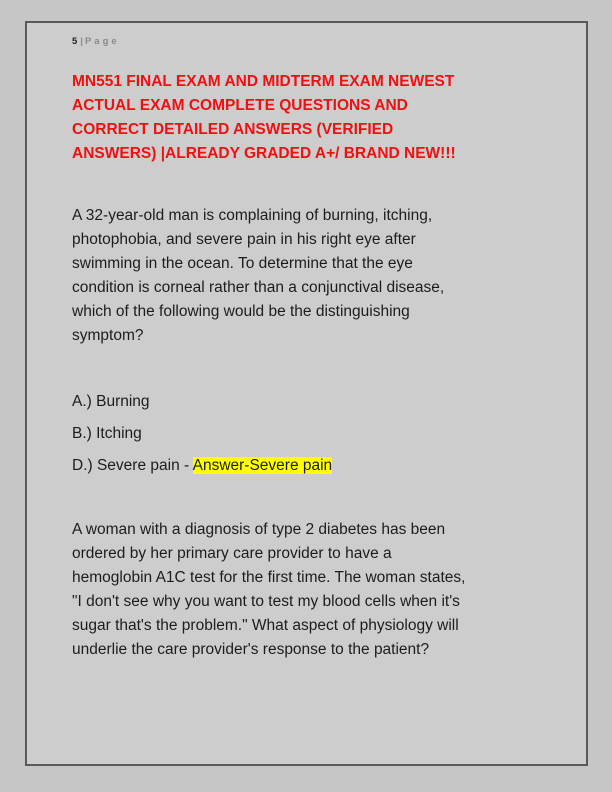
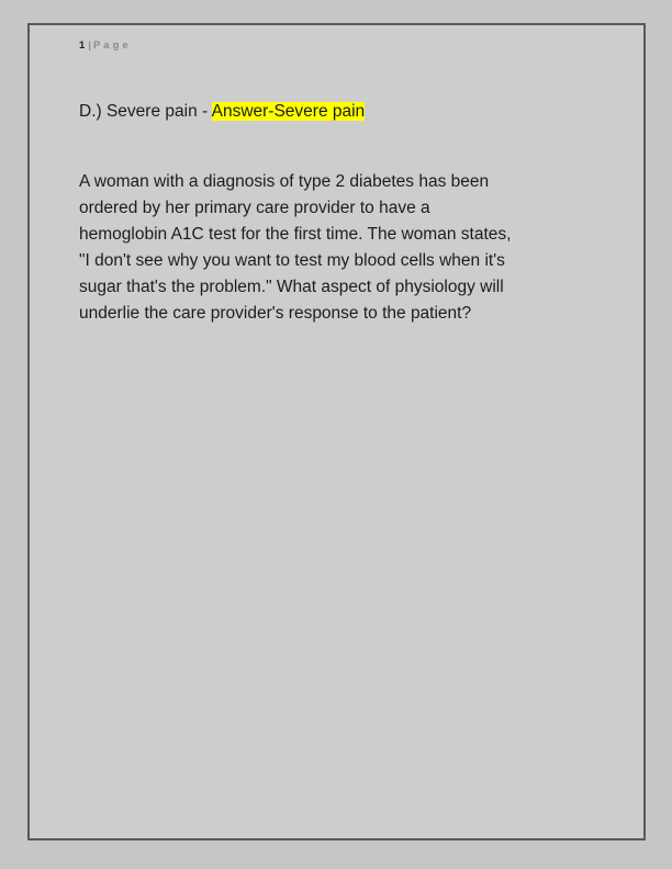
- 5 | Page
+ 1 | Page
- MN551 FINAL EXAM AND MIDTERM EXAM NEWEST
- ACTUAL EXAM COMPLETE QUESTIONS AND
- CORRECT DETAILED ANSWERS (VERIFIED
- ANSWERS) |ALREADY GRADED A+/ BRAND NEW!!!
- A 32-year-old man is complaining of burning, itching,
- photophobia, and severe pain in his right eye after
- swimming in the ocean. To determine that the eye
- condition is corneal rather than a conjunctival disease,
- which of the following would be the distinguishing
- symptom?
- A.) Burning
- B.) Itching
  D.) Severe pain - Answer-Severe pain
  A woman with a diagnosis of type 2 diabetes has been
  ordered by her primary care provider to have a
  hemoglobin A1C test for the first time. The woman states,
  "I don't see why you want to test my blood cells when it's
  sugar that's the problem." What aspect of physiology will
  underlie the care provider's response to the patient?
